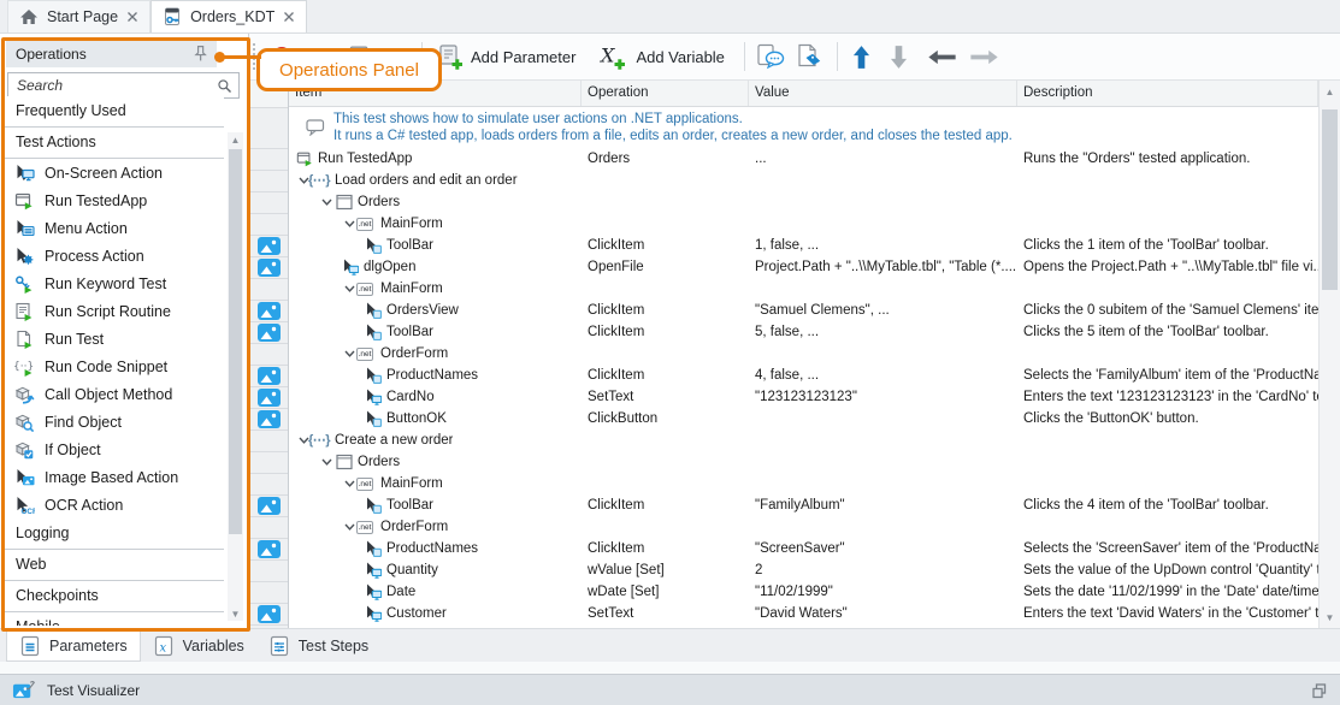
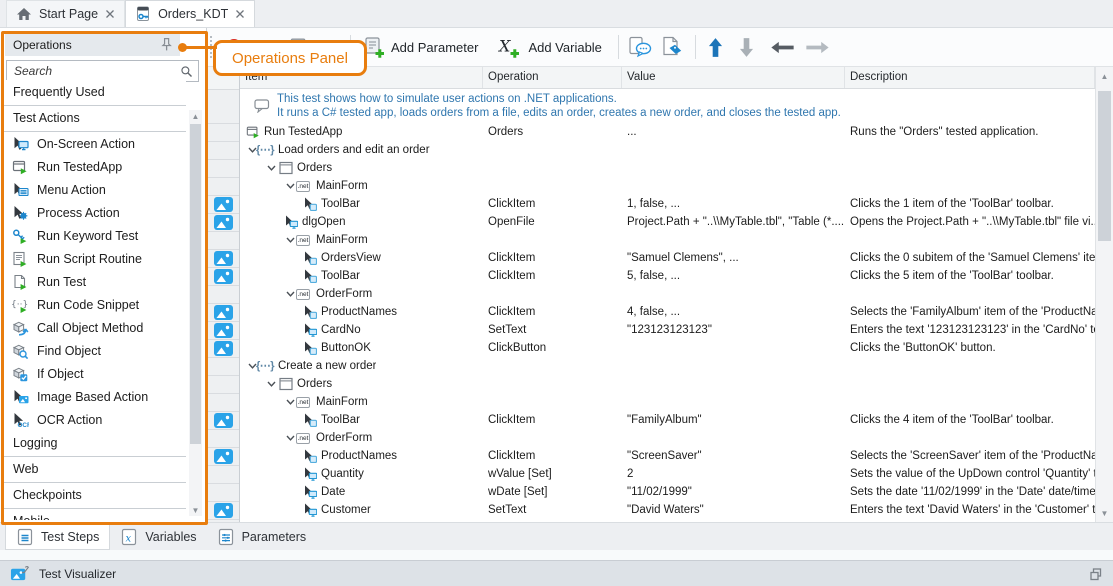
  Start Page
  Orders_KDT
  Add Parameter
  X
  Add Variable
  Operations
  Search
  Frequently Used
  Test Actions
  On-Screen Action
  Run TestedApp
  Menu Action
  Process Action
  Run Keyword Test
  Run Script Routine
  Run Test
  {⋅⋅}
  Run Code Snippet
  Call Object Method
  Find Object
  If Object
  Image Based Action
  OCR Action
  Logging
  Web
  Checkpoints
  ▲
  ▼
  Operations Panel
  Item
  Operation
  Value
  Description
  This test shows how to simulate user actions on .NET applications.
  It runs a C# tested app, loads orders from a file, edits an order, creates a new order, and closes the tested app.
  Run TestedApp
  Orders
  ...
  Runs the "Orders" tested application.
  {⋯}
  Load orders and edit an order
  Orders
  MainForm
  ToolBar
  ClickItem
  1, false, ...
  Clicks the 1 item of the 'ToolBar' toolbar.
  dlgOpen
  OpenFile
  Project.Path + "..\\MyTable.tbl", "Table (*....
  Opens the Project.Path + "..\\MyTable.tbl" file vi.
  MainForm
  OrdersView
  ClickItem
  "Samuel Clemens", ...
  Clicks the 0 subitem of the 'Samuel Clemens' ite
  ToolBar
  ClickItem
  5, false, ...
  Clicks the 5 item of the 'ToolBar' toolbar.
  OrderForm
  ProductNames
  ClickItem
  4, false, ...
  Selects the 'FamilyAlbum' item of the 'ProductN
  CardNo
  SetText
  "123123123123"
  Enters the text '123123123123' in the 'CardNo' t
  ButtonOK
  ClickButton
  Clicks the 'ButtonOK' button.
  {⋯}
  Create a new order
  Orders
  MainForm
  ToolBar
  ClickItem
  "FamilyAlbum"
  Clicks the 4 item of the 'ToolBar' toolbar.
  OrderForm
  ProductNames
  ClickItem
  "ScreenSaver"
  Selects the 'ScreenSaver' item of the 'ProductN
  Quantity
  wValue [Set]
  2
  Sets the value of the UpDown control 'Quantity'
  Date
  wDate [Set]
  "11/02/1999"
  Sets the date '11/02/1999' in the 'Date' date/time
  Customer
  SetText
  "David Waters"
  Enters the text 'David Waters' in the 'Customer' t
  ▲
  ▼
- Parameters
+ Test Steps
  x
  Variables
- Test Steps
+ Parameters
  Test Visualizer
